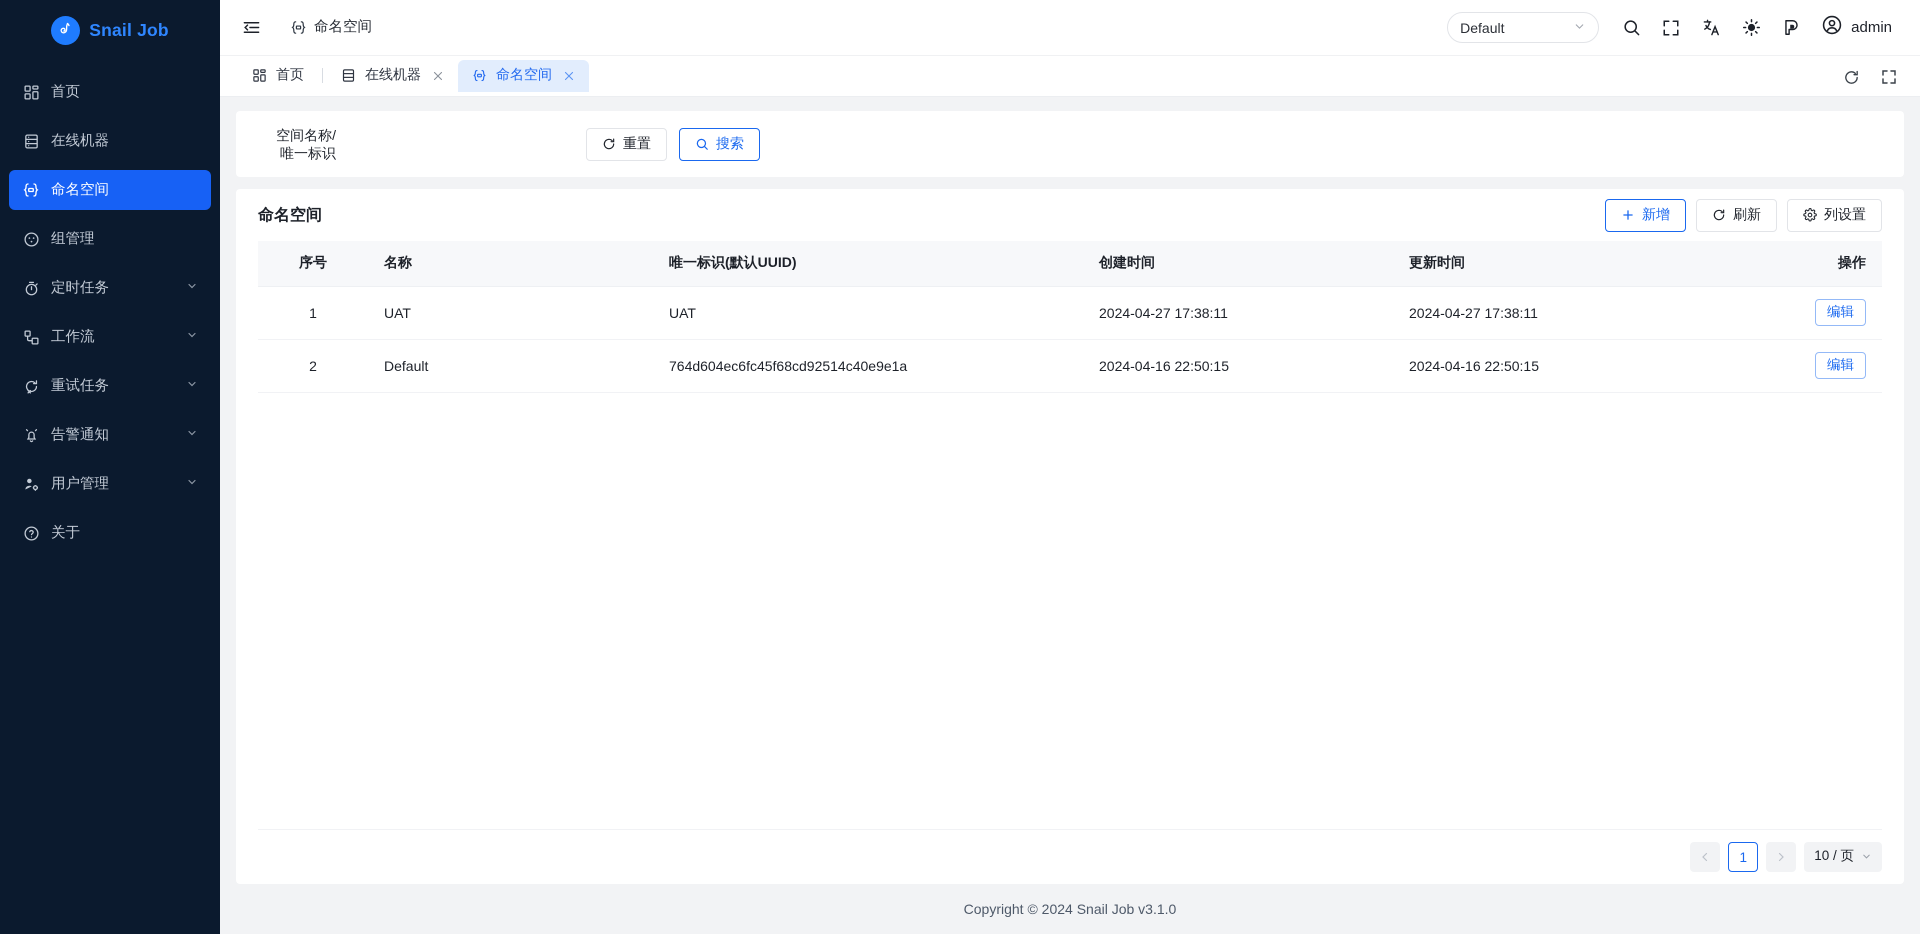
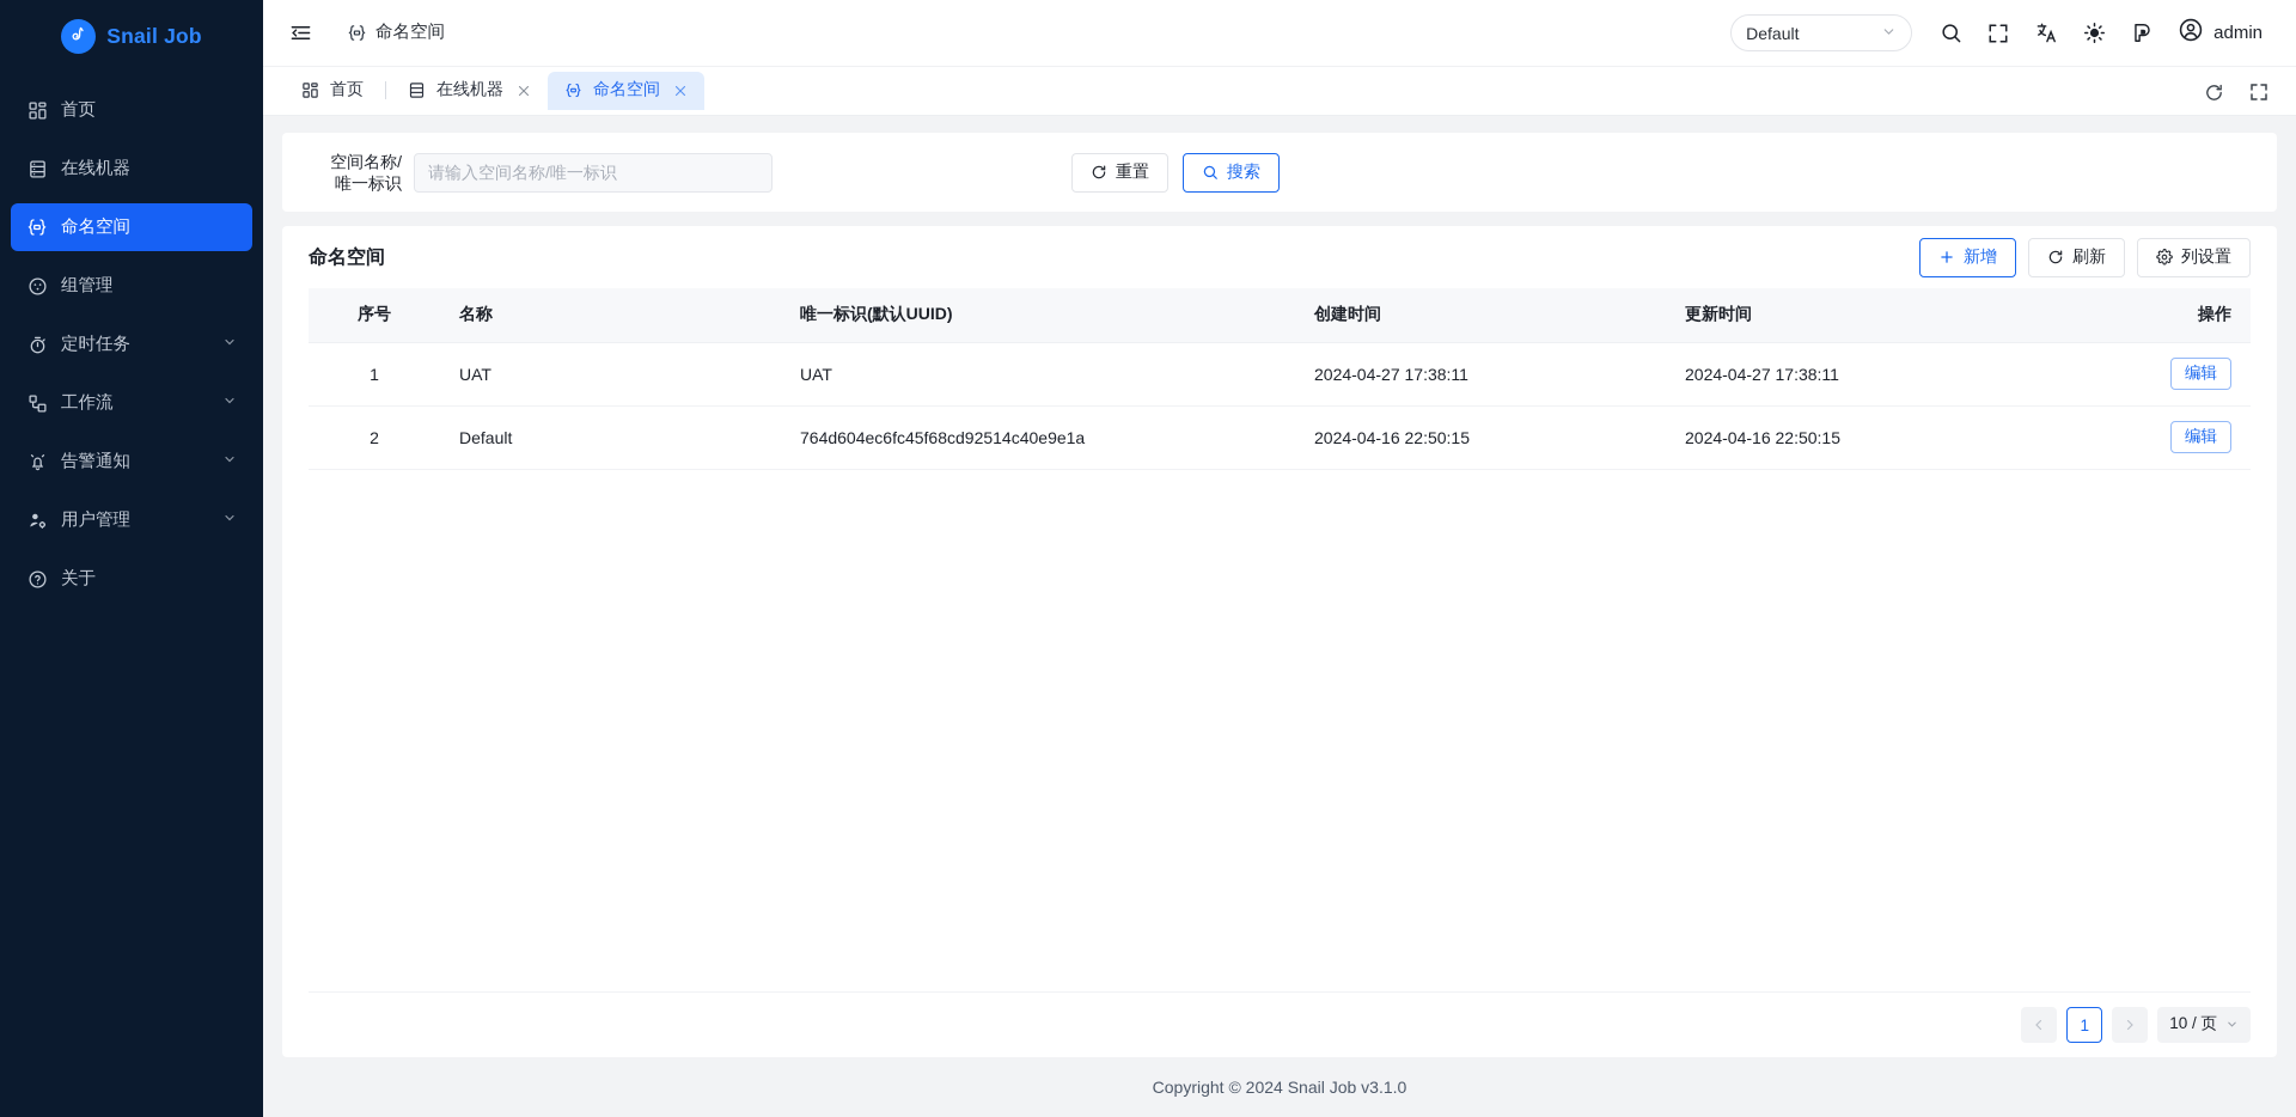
  Snail Job
  首页
  在线机器
  命名空间
  组管理
  定时任务
  工作流
- 重试任务
  告警通知
  用户管理
  关于
  命名空间
  Default
  admin
  首页
  在线机器
  命名空间
  空间名称/
  唯一标识
+ 请输入空间名称/唯一标识
  重置
  搜索
  命名空间
  新增
  刷新
  列设置
  序号	名称	唯一标识(默认UUID)	创建时间	更新时间	操作
  1	UAT	UAT	2024-04-27 17:38:11	2024-04-27 17:38:11	编辑
  2	Default	764d604ec6fc45f68cd92514c40e9e1a	2024-04-16 22:50:15	2024-04-16 22:50:15	编辑
  1
  10 / 页
  Copyright © 2024 Snail Job v3.1.0
